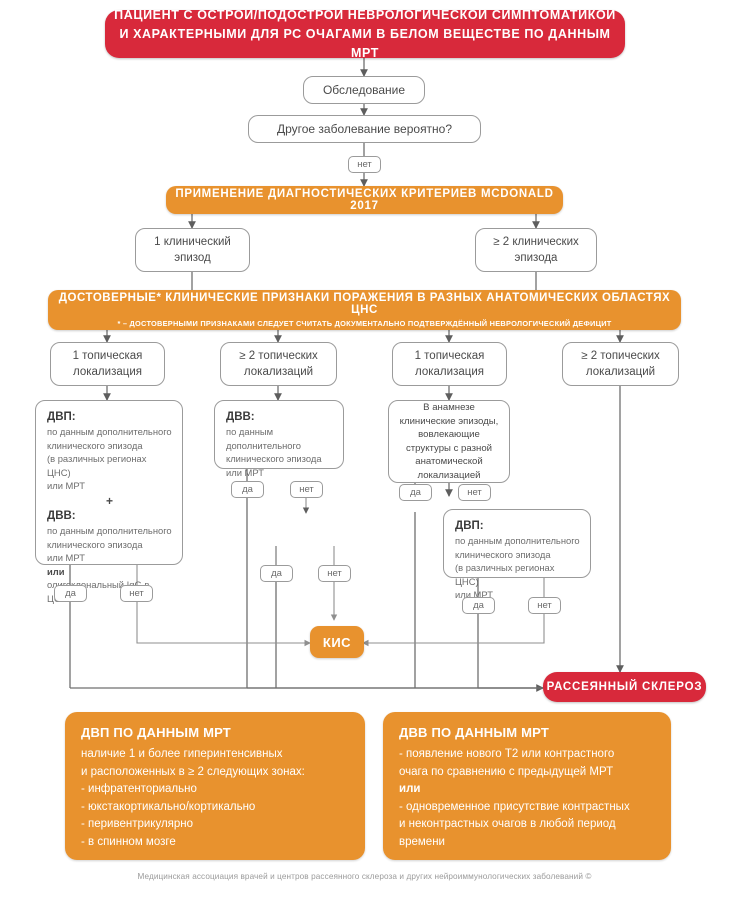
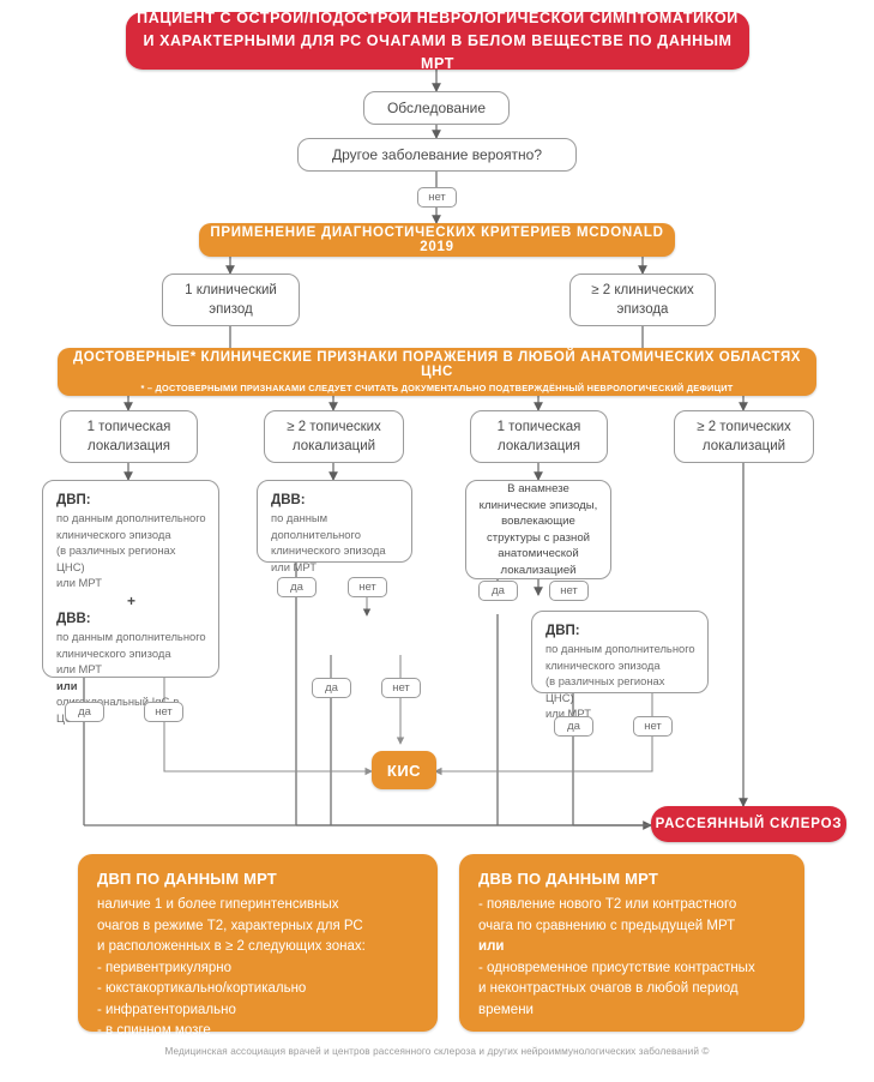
  ПАЦИЕНТ С ОСТРОЙ/ПОДОСТРОЙ НЕВРОЛОГИЧЕСКОЙ СИМПТОМАТИКОЙ
  И ХАРАКТЕРНЫМИ ДЛЯ РС ОЧАГАМИ В БЕЛОМ ВЕЩЕСТВЕ ПО ДАННЫМ МРТ
  Обследование
  Другое заболевание вероятно?
  нет
- ПРИМЕНЕНИЕ ДИАГНОСТИЧЕСКИХ КРИТЕРИЕВ MCDONALD 2017
+ ПРИМЕНЕНИЕ ДИАГНОСТИЧЕСКИХ КРИТЕРИЕВ MCDONALD 2019
  1 клинический
  эпизод
  ≥ 2 клинических
  эпизода
- ДОСТОВЕРНЫЕ* КЛИНИЧЕСКИЕ ПРИЗНАКИ ПОРАЖЕНИЯ В РАЗНЫХ АНАТОМИЧЕСКИХ ОБЛАСТЯХ ЦНС
+ ДОСТОВЕРНЫЕ* КЛИНИЧЕСКИЕ ПРИЗНАКИ ПОРАЖЕНИЯ В ЛЮБОЙ АНАТОМИЧЕСКИХ ОБЛАСТЯХ ЦНС
  * – ДОСТОВЕРНЫМИ ПРИЗНАКАМИ СЛЕДУЕТ СЧИТАТЬ ДОКУМЕНТАЛЬНО ПОДТВЕРЖДЁННЫЙ НЕВРОЛОГИЧЕСКИЙ ДЕФИЦИТ
  1 топическая
  локализация
  ≥ 2 топических
  локализаций
  1 топическая
  локализация
  ≥ 2 топических
  локализаций
  ДВП:
  по данным дополнительного
  клинического эпизода
  (в различных регионах ЦНС)
  или МРТ
  +
  ДВВ:
  по данным дополнительного
  клинического эпизода
  или МРТ
  или
  ДВВ:
  по данным дополнительного
  клинического эпизода
  или МРТ
  да
  нет
  да
  нет
  да
  нет
  В анамнезе
  клинические эпизоды,
  вовлекающие
  структуры с разной
  анатомической
  локализацией
  да
  нет
  ДВП:
  по данным дополнительного
  клинического эпизода
  (в различных регионах ЦНС)
  или МРТ
  да
  нет
  КИС
  РАССЕЯННЫЙ СКЛЕРОЗ
  ДВП ПО ДАННЫМ МРТ
  наличие 1 и более гиперинтенсивных
+ очагов в режиме Т2, характерных для РС
  и расположенных в ≥ 2 следующих зонах:
- - инфратенториально
+ - перивентрикулярно
  - юкстакортикально/кортикально
- - перивентрикулярно
+ - инфратенториально
  - в спинном мозге
  ДВВ ПО ДАННЫМ МРТ
  - появление нового Т2 или контрастного
  очага по сравнению с предыдущей МРТ
  или
  - одновременное присутствие контрастных
  и неконтрастных очагов в любой период
  времени
  Медицинская ассоциация врачей и центров рассеянного склероза и других нейроиммунологических заболеваний ©
